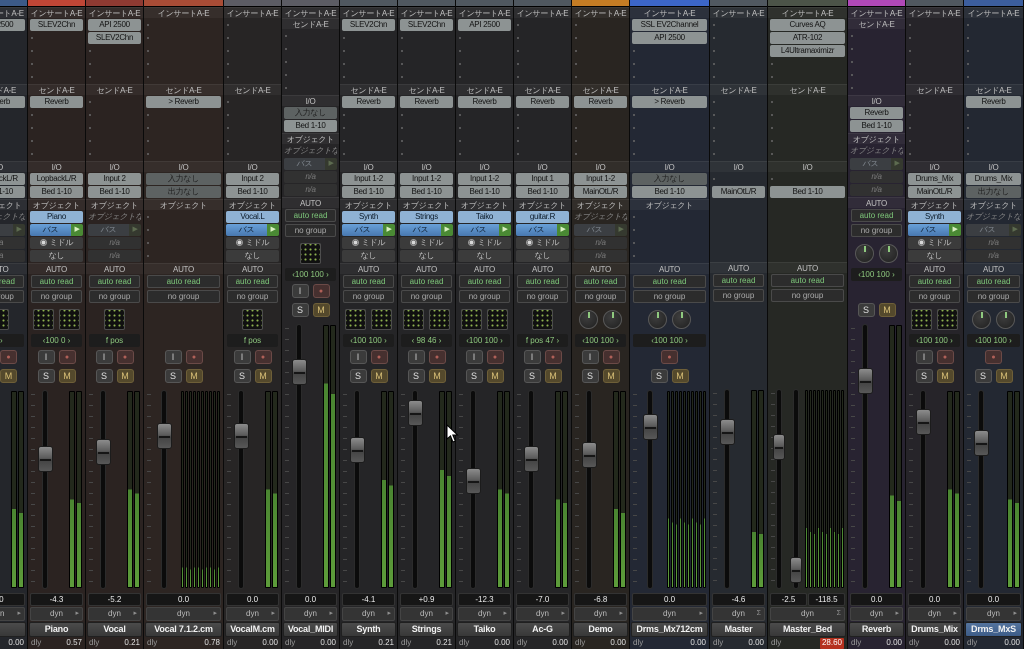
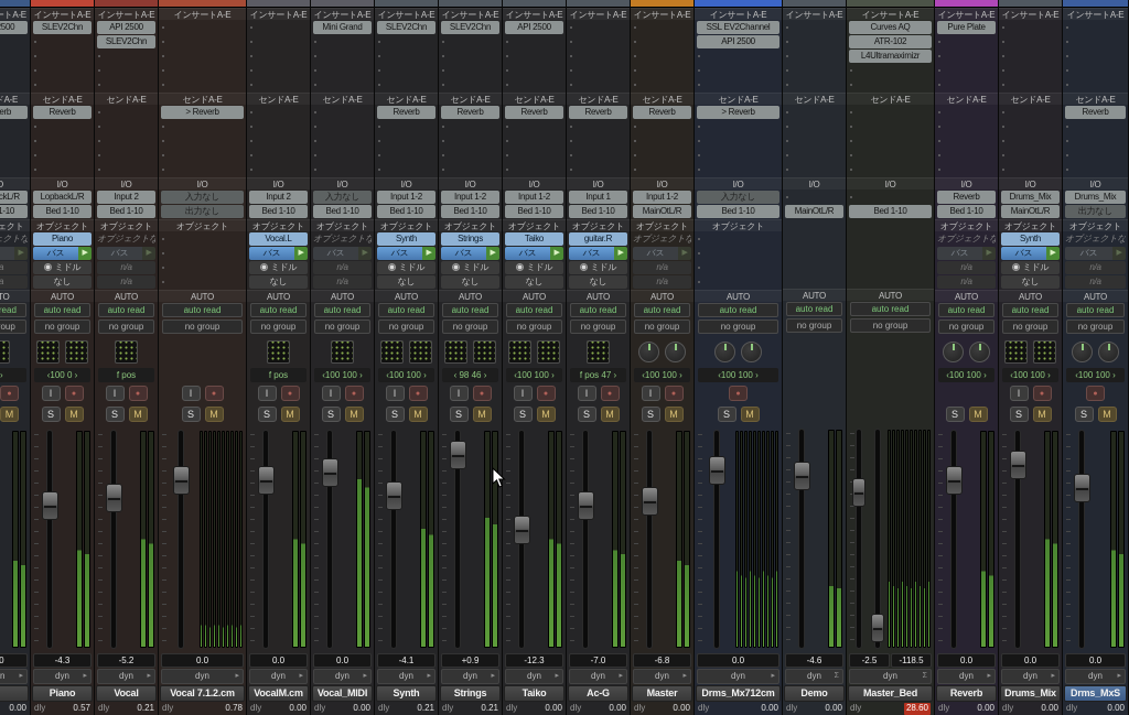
  M
  0.00
  インサートA-E
  SLEV2Chn
  センドA-E
  Reverb
  I/O
  LopbackL/R
  Bed 1-10
  オブジェクト
  Piano
  バス
  ミドル
  なし
  AUTO
  auto read
  no group
  ‹100 0 ›
  I
  S
  M
  -4.3
  dyn
  Piano
  dly
  0.57
  インサートA-E
  API 2500
  SLEV2Chn
  センドA-E
  I/O
  Input 2
  Bed 1-10
  オブジェクト
  オブジェクトな
  バス
  n/a
  n/a
  AUTO
  auto read
  no group
  f pos
  I
  S
  M
  -5.2
  dyn
  Vocal
  dly
  0.21
  インサートA-E
  センドA-E
  > Reverb
  I/O
  入力なし
  出力なし
  オブジェクト
  AUTO
  auto read
  no group
  I
  S
  M
  0.0
  dyn
  Vocal 7.1.2.cm
  dly
  0.78
  インサートA-E
  センドA-E
  I/O
  Input 2
  Bed 1-10
  オブジェクト
  Vocal.L
  バス
  ミドル
  なし
  AUTO
  auto read
  no group
  f pos
  I
  S
  M
  0.0
  dyn
  VocalM.cm
  dly
  0.00
  インサートA-E
+ Mini Grand
  センドA-E
  I/O
  入力なし
  Bed 1-10
  オブジェクト
  オブジェクトな
  バス
  n/a
  n/a
  AUTO
  auto read
  no group
  ‹100 100 ›
  I
  S
  M
  0.0
  dyn
  Vocal_MIDI
  dly
  0.00
  インサートA-E
  SLEV2Chn
  センドA-E
  Reverb
  I/O
  Input 1-2
  Bed 1-10
  オブジェクト
  Synth
  バス
  ミドル
  なし
  AUTO
  auto read
  no group
  ‹100 100 ›
  I
  S
  M
  -4.1
  dyn
  Synth
  dly
  0.21
  インサートA-E
  SLEV2Chn
  センドA-E
  Reverb
  I/O
  Input 1-2
  Bed 1-10
  オブジェクト
  Strings
  バス
  ミドル
  なし
  AUTO
  auto read
  no group
  ‹ 98 46 ›
  I
  S
  M
  +0.9
  dyn
  Strings
  dly
  0.21
  インサートA-E
  API 2500
  センドA-E
  Reverb
  I/O
  Input 1-2
  Bed 1-10
  オブジェクト
  Taiko
  バス
  ミドル
  なし
  AUTO
  auto read
  no group
  ‹100 100 ›
  I
  S
  M
  -12.3
  dyn
  Taiko
  dly
  0.00
  インサートA-E
  センドA-E
  Reverb
  I/O
  Input 1
  Bed 1-10
  オブジェクト
  guitar.R
  バス
  ミドル
  なし
  AUTO
  auto read
  no group
  f pos 47 ›
  I
  S
  M
  -7.0
  dyn
  Ac-G
  dly
  0.00
  インサートA-E
  センドA-E
  Reverb
  I/O
  Input 1-2
  MainOtL/R
  オブジェクト
  オブジェクトな
  バス
  n/a
  n/a
  AUTO
  auto read
  no group
  ‹100 100 ›
  I
  S
  M
  -6.8
  dyn
- Demo
+ Master
  dly
  0.00
  インサートA-E
  SSL EV2Channel
  API 2500
  センドA-E
  > Reverb
  I/O
  入力なし
  Bed 1-10
  オブジェクト
  AUTO
  auto read
  no group
  ‹100 100 ›
  S
  M
  0.0
  dyn
  Drms_Mx712cm
  dly
  0.00
  インサートA-E
  センドA-E
  I/O
  MainOtL/R
  AUTO
  auto read
  no group
  -4.6
  dyn
- Master
+ Demo
  dly
  0.00
  インサートA-E
  Curves AQ
  ATR-102
  L4Ultramaximizr
  センドA-E
  I/O
  Bed 1-10
  AUTO
  auto read
  no group
  -2.5
  -118.5
  dyn
  Master_Bed
  dly
  28.60
  インサートA-E
+ Pure Plate
  センドA-E
  I/O
  Reverb
  Bed 1-10
  オブジェクト
  オブジェクトな
  バス
  n/a
  n/a
  AUTO
  auto read
  no group
  ‹100 100 ›
  S
  M
  0.0
  dyn
  Reverb
  dly
  0.00
  インサートA-E
  センドA-E
  I/O
  Drums_Mix
  MainOtL/R
  オブジェクト
  Synth
  バス
  ミドル
  なし
  AUTO
  auto read
  no group
  ‹100 100 ›
  I
  S
  M
  0.0
  dyn
  Drums_Mix
  dly
  0.00
  インサートA-E
  センドA-E
  Reverb
  I/O
  Drums_Mix
  出力なし
  オブジェクト
  オブジェクトな
  バス
  n/a
  n/a
  AUTO
  auto read
  no group
  ‹100 100 ›
  S
  M
  0.0
  dyn
  Drms_MxS
  dly
  0.00
